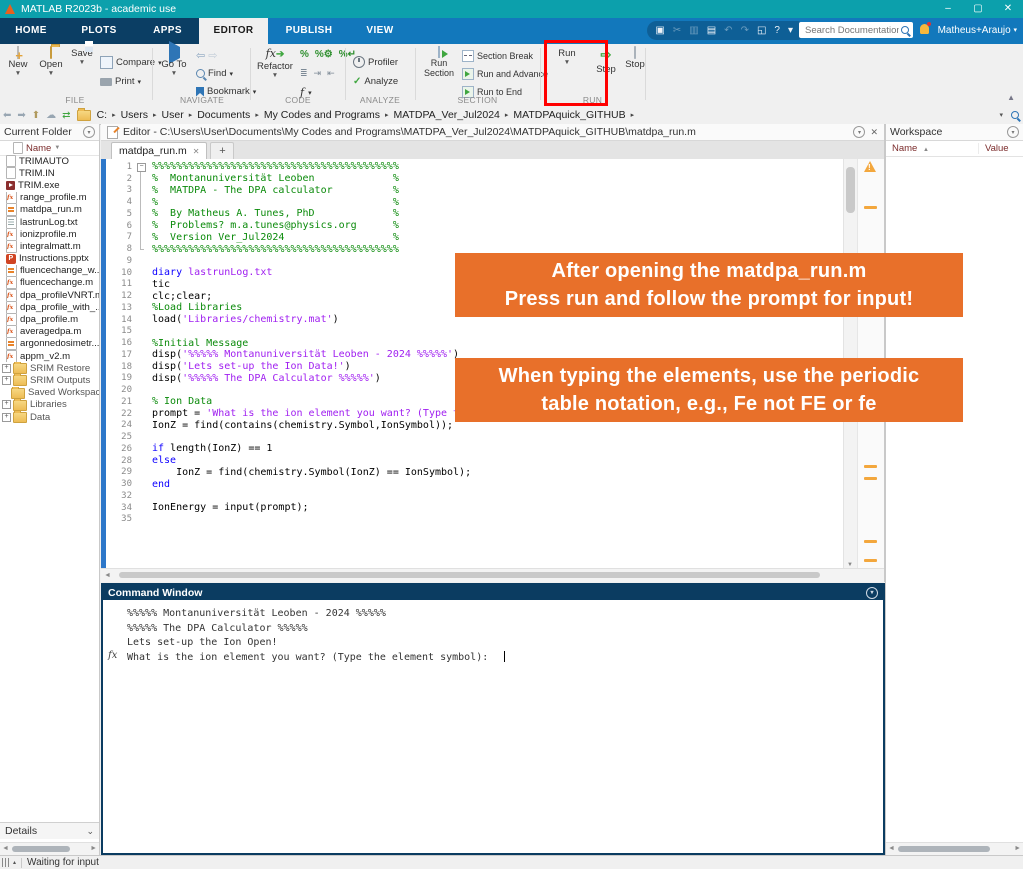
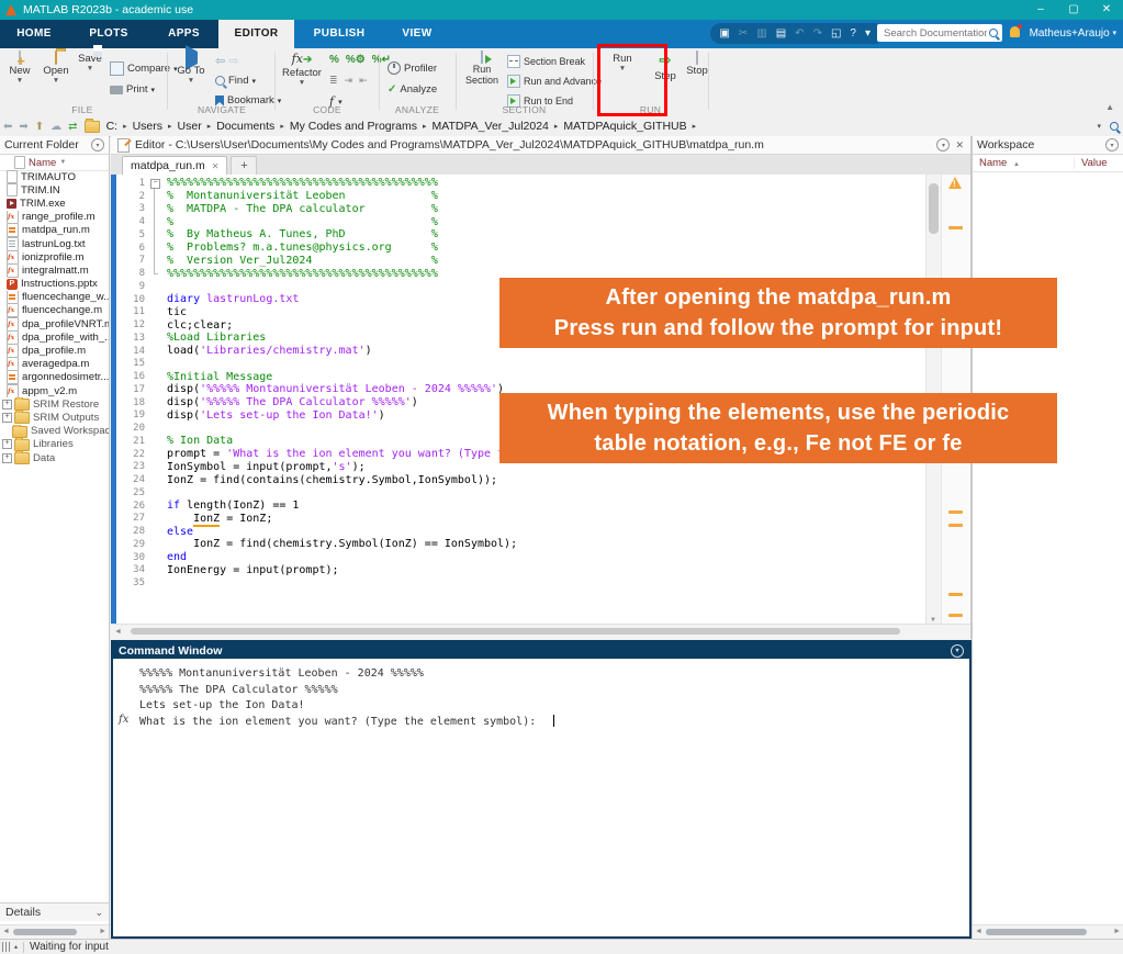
  MATLAB R2023b - academic use
  –
  ▢
  ✕
  HOME
  PLOTS
  APPS
  EDITOR
  PUBLISH
  VIEW
  ▣
  ✂
  ▥
  ▤
  ↶
  ↷
  ◱
  ?
  ▾
  Search Documentation
  Matheus+Araujo
  New
  Open
  Save
  Compar
  Print
  FILE
  Go To
  ⇦
  ⇨
  Find
  Bookmark
  NAVIGATE
  fx➔
  Refactor
  %
  %⚙
  %↵
  ≣
  ⇥
  ⇤
  f
  CODE
  Profiler
  ✓
  Analyze
  ANALYZE
  Run Section
  Section Break
  Run and Advane
  Run to End
  SECTION
  Run
  ⇨
  Step
  Stop
  RUN
  ▲
  ⬅
  ➡
  ⬆
  ☁
  ⇄
  C:
  Users
  User
  Documents
  My Codes and Programs
  MATDPA_Ver_Jul2024
  MATDPAquick_GITHUB
  Current Folder
  Name
  TRIMAUTO
  TRIM.IN
  TRIM.exe
  range_profile.m
  matdpa_run.m
  lastrunLog.txt
  ionizprofile.m
  integralmatt.m
  Instructions.pptx
  fluencechange_w..
  fluencechange.m
  dpa_profileVNRT.
  dpa_profile_with_.
  dpa_profile.m
  averagedpa.m
  argonnedosimetr...
  appm_v2.m
  SRIM Restore
  SRIM Outputs
  Saved Workspac
  Libraries
  Data
  Details
  ⌄
  Editor - C:\Users\User\Documents\My Codes and Programs\MATDPA_Ver_Jul2024\MATDPAquick_GITHUB\matdpa_run.m
  ✕
  matdpa_run.m
  ✕
  +
  1
  %%%%%%%%%%%%%%%%%%%%%%%%%%%%%%%%%%%%%%%%%
  2
  % Montanuniversität Leoben %
  3
  % MATDPA - The DPA calculator %
  4
  % %
  5
  % By Matheus A. Tunes, PhD %
  6
  % Problems? m.a.tunes@physics.org %
  7
  % Version Ver_Jul2024 %
  8
  %%%%%%%%%%%%%%%%%%%%%%%%%%%%%%%%%%%%%%%%%
  9
  10
  diary lastrunLog.txt
  11
  tic
  12
  clc;clear;
  13
  %Load Libraries
  14
  load('Libraries/chemistry.mat')
  15
  16
  %Initial Message
  17
  disp('%%%%% Montanuniversität Leoben - 2024 %%%%%')
  18
- disp('Lets set-up the Ion Data!')
+ disp('%%%%% The DPA Calculator %%%%%')
  19
- disp('%%%%% The DPA Calculator %%%%%')
+ disp('Lets set-up the Ion Data!')
  20
  21
  % Ion Data
  22
+ 23
+ IonSymbol = input(prompt,'s');
  24
  IonZ = find(contains(chemistry.Symbol,IonSymbol));
  25
  26
  if length(IonZ) == 1
+ 27
+ IonZ = IonZ;
  28
  else
  29
  IonZ = find(chemistry.Symbol(IonZ) == IonSymbol);
  30
  end
- 32
  34
  IonEnergy = input(prompt);
  35
  Command Window
  fx
  %%%%% Montanuniversität Leoben - 2024 %%%%%
  %%%%% The DPA Calculator %%%%%
- Lets set-up the Ion Open!
+ Lets set-up the Ion Data!
  What is the ion element you want? (Type the element symbol):
  Workspace
  Name
  Value
  Waiting for input
  After opening the matdpa_run.m
  Press run and follow the prompt for input!
  When typing the elements, use the periodic
  table notation, e.g., Fe not FE or fe
